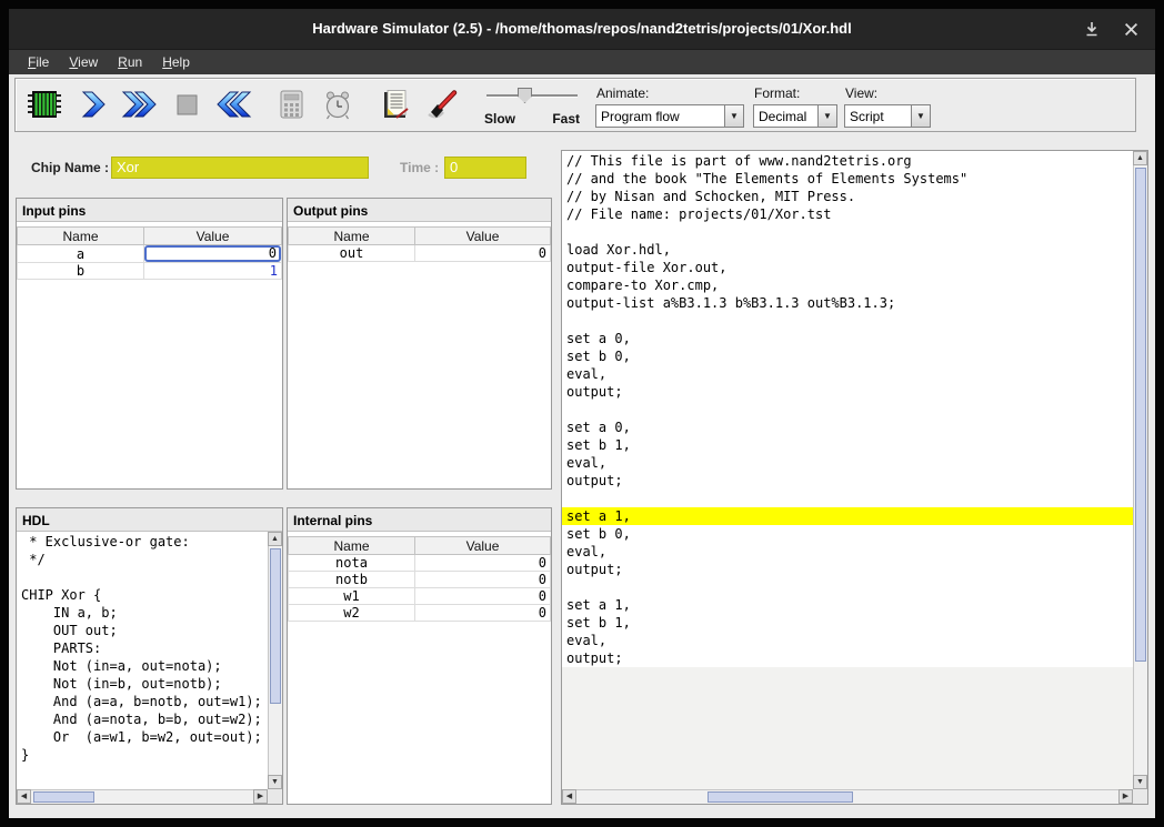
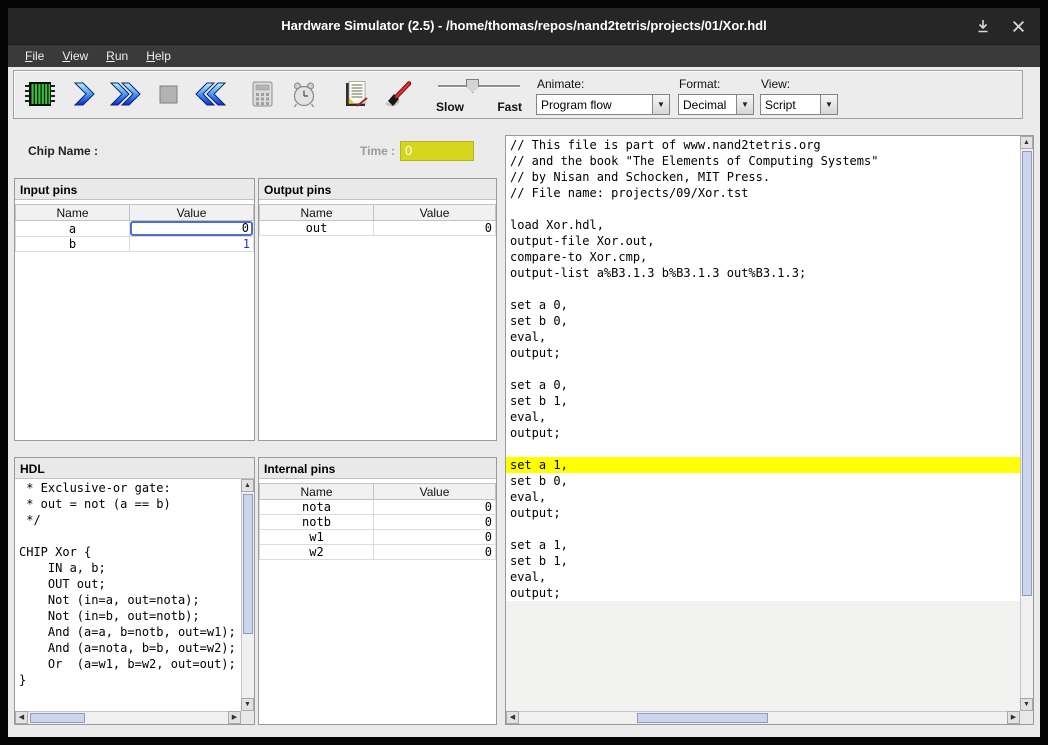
  Hardware Simulator (2.5) - /home/thomas/repos/nand2tetris/projects/01/Xor.hdl
  File
  View
  Run
  Help
  Slow
  Fast
  Animate:
  Program flow
  ▼
  Format:
  Decimal
  ▼
  View:
  Script
  ▼
  Chip Name :
- Xor
  Time :
  0
  Input pins
  Name	Value
  a	0
  b	1
  Output pins
  Name	Value
  out	0
  HDL
  * Exclusive-or gate:
+ * out = not (a == b)
  */
  CHIP Xor {
  IN a, b;
  OUT out;
- PARTS:
  Not (in=a, out=nota);
  Not (in=b, out=notb);
  And (a=a, b=notb, out=w1);
  And (a=nota, b=b, out=w2);
  Or (a=w1, b=w2, out=out);
  }
  Internal pins
  Name	Value
  nota	0
  notb	0
  w1	0
  w2	0
  // This file is part of www.nand2tetris.org
- // and the book "The Elements of Elements Systems"
+ // and the book "The Elements of Computing Systems"
  // by Nisan and Schocken, MIT Press.
- // File name: projects/01/Xor.tst
+ // File name: projects/09/Xor.tst
  load Xor.hdl,
  output-file Xor.out,
  compare-to Xor.cmp,
  output-list a%B3.1.3 b%B3.1.3 out%B3.1.3;
  set a 0,
  set b 0,
  eval,
  output;
  set a 0,
  set b 1,
  eval,
  output;
  set a 1,
  set b 0,
  eval,
  output;
  set a 1,
  set b 1,
  eval,
  output;
